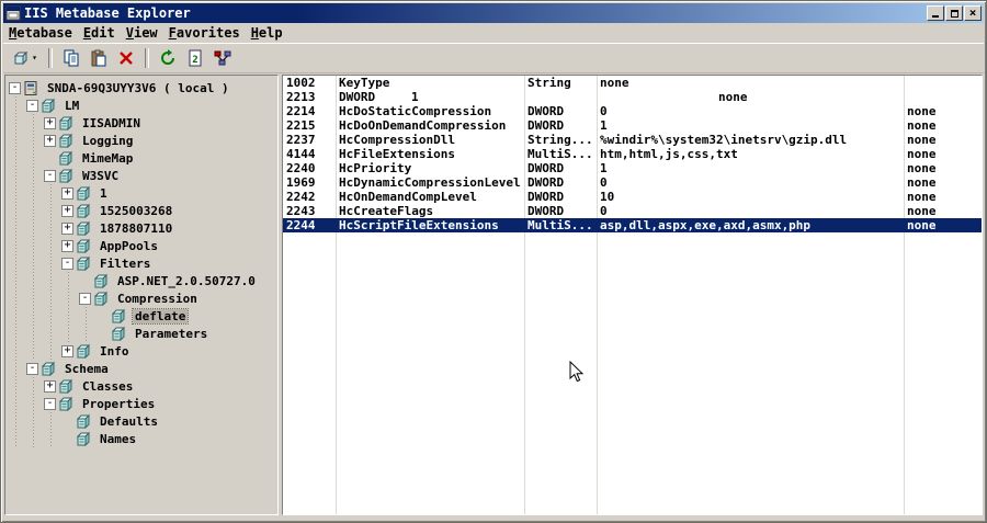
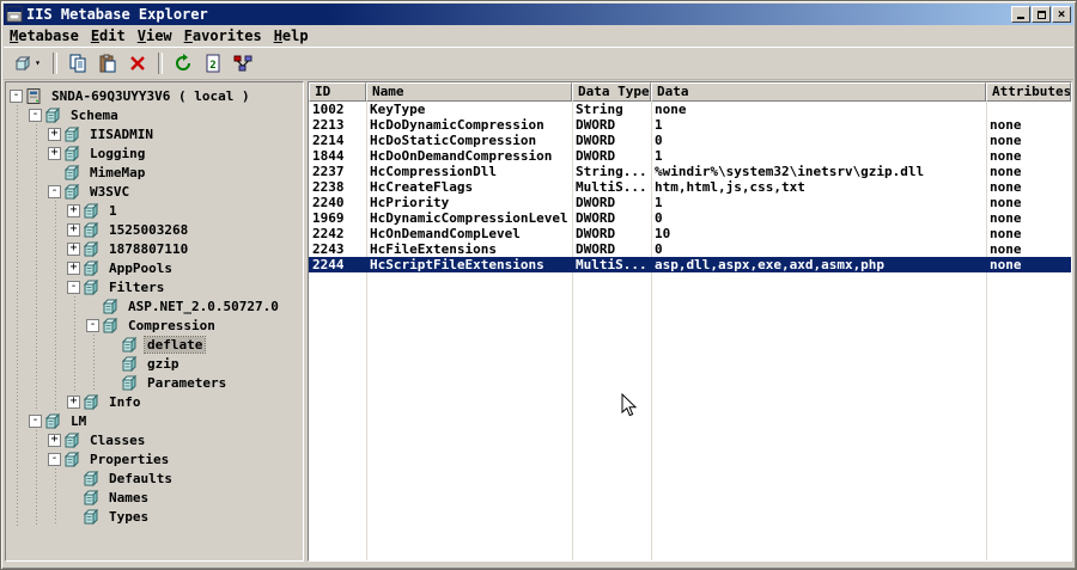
  IIS Metabase Explorer
  ×
  Metabase
  Edit
  View
  Favorites
  Help
  ▾
  2
  -
  SNDA-69Q3UYY3V6 ( local )
  -
- LM
+ Schema
  +
  IISADMIN
  +
  Logging
  MimeMap
  -
  W3SVC
  +
  1
  +
  1525003268
  +
  1878807110
  +
  AppPools
  -
  Filters
  ASP.NET_2.0.50727.0
  -
  Compression
  deflate
+ gzip
  Parameters
  +
  Info
  -
- Schema
+ LM
  +
  Classes
  -
  Properties
  Defaults
  Names
+ Types
+ ID
+ Name
+ Data Type
+ Data
+ Attributes
  1002
  KeyType
  String
  none
  2213
+ HcDoDynamicCompression
  DWORD
  1
  none
  2214
  HcDoStaticCompression
  DWORD
  0
  none
- 2215
+ 1844
  HcDoOnDemandCompression
  DWORD
  1
  none
  2237
  HcCompressionDll
  String...
  %windir%\system32\inetsrv\gzip.dll
  none
- 4144
+ 2238
- HcFileExtensions
+ HcCreateFlags
  MultiS...
  htm,html,js,css,txt
  none
  2240
  HcPriority
  DWORD
  1
  none
  1969
  HcDynamicCompressionLevel
  DWORD
  0
  none
  2242
  HcOnDemandCompLevel
  DWORD
  10
  none
  2243
- HcCreateFlags
+ HcFileExtensions
  DWORD
  0
  none
  2244
  HcScriptFileExtensions
  MultiS...
  asp,dll,aspx,exe,axd,asmx,php
  none
